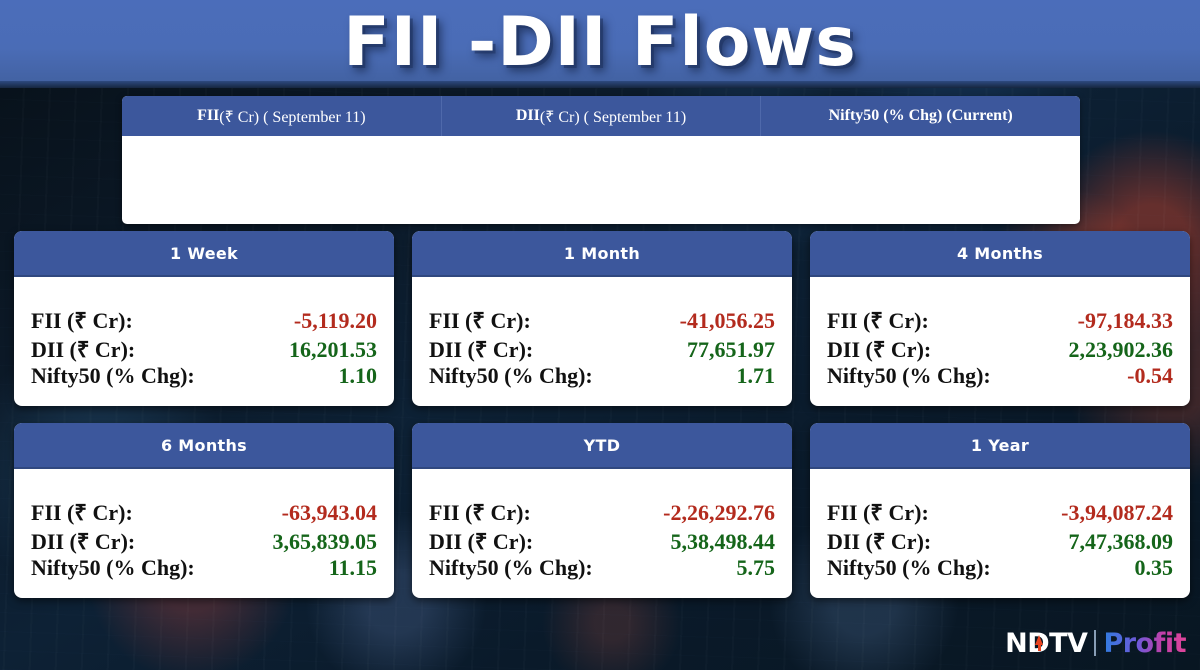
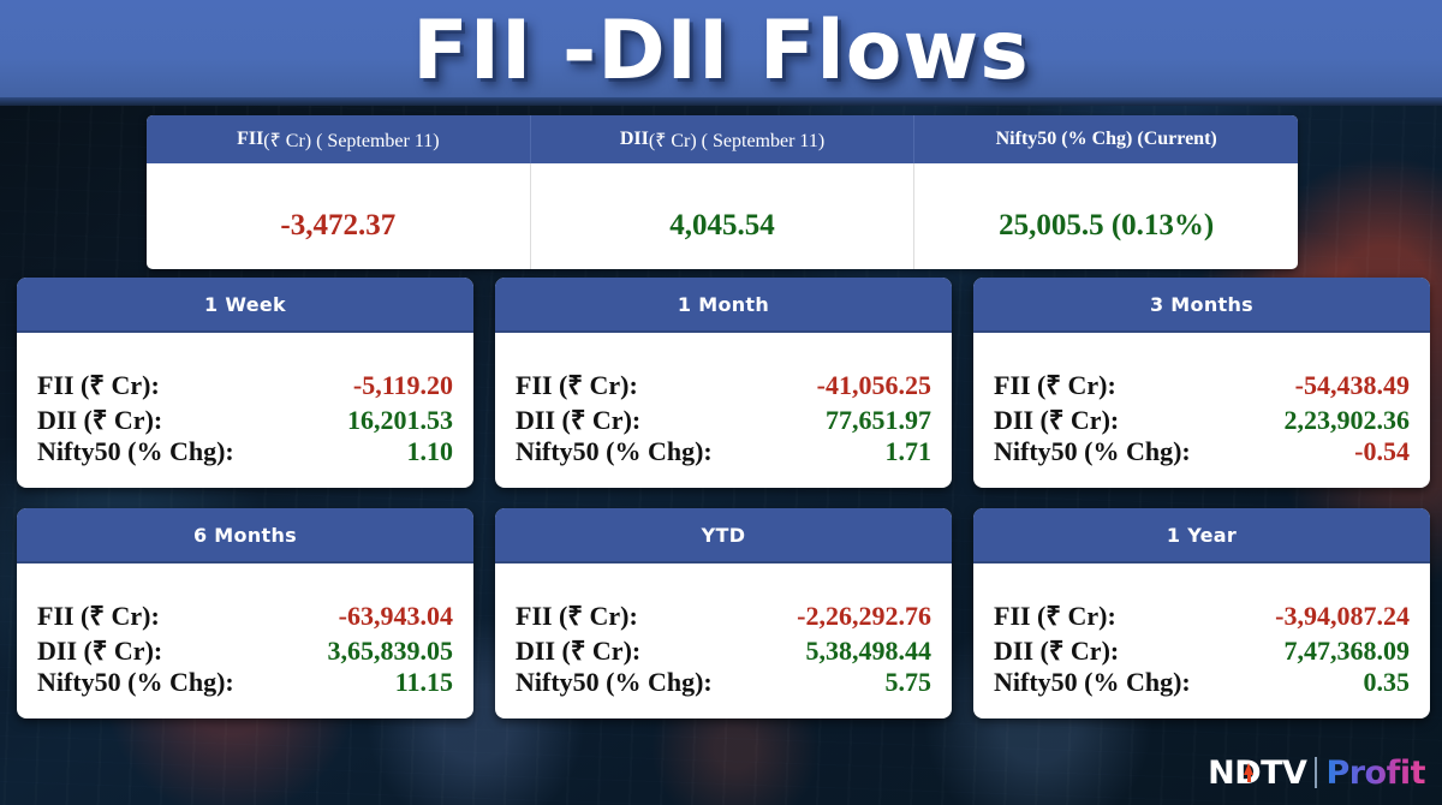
  FII -DII Flows
  FII
  (₹ Cr) ( September 11)
  DII
  (₹ Cr) ( September 11)
  Nifty50 (% Chg) (Current)
+ -3,472.37
+ 4,045.54
+ 25,005.5 (0.13%)
  1 Week
  FII (₹ Cr):
  -5,119.20
  DII (₹ Cr):
  16,201.53
  Nifty50 (% Chg):
  1.10
  1 Month
  FII (₹ Cr):
  -41,056.25
  DII (₹ Cr):
  77,651.97
  Nifty50 (% Chg):
  1.71
- 4 Months
+ 3 Months
  FII (₹ Cr):
- -97,184.33
+ -54,438.49
  DII (₹ Cr):
  2,23,902.36
  Nifty50 (% Chg):
  -0.54
  6 Months
  FII (₹ Cr):
  -63,943.04
  DII (₹ Cr):
  3,65,839.05
  Nifty50 (% Chg):
  11.15
  YTD
  FII (₹ Cr):
  -2,26,292.76
  DII (₹ Cr):
  5,38,498.44
  Nifty50 (% Chg):
  5.75
  1 Year
  FII (₹ Cr):
  -3,94,087.24
  DII (₹ Cr):
  7,47,368.09
  Nifty50 (% Chg):
  0.35
  NTV
  Profit
